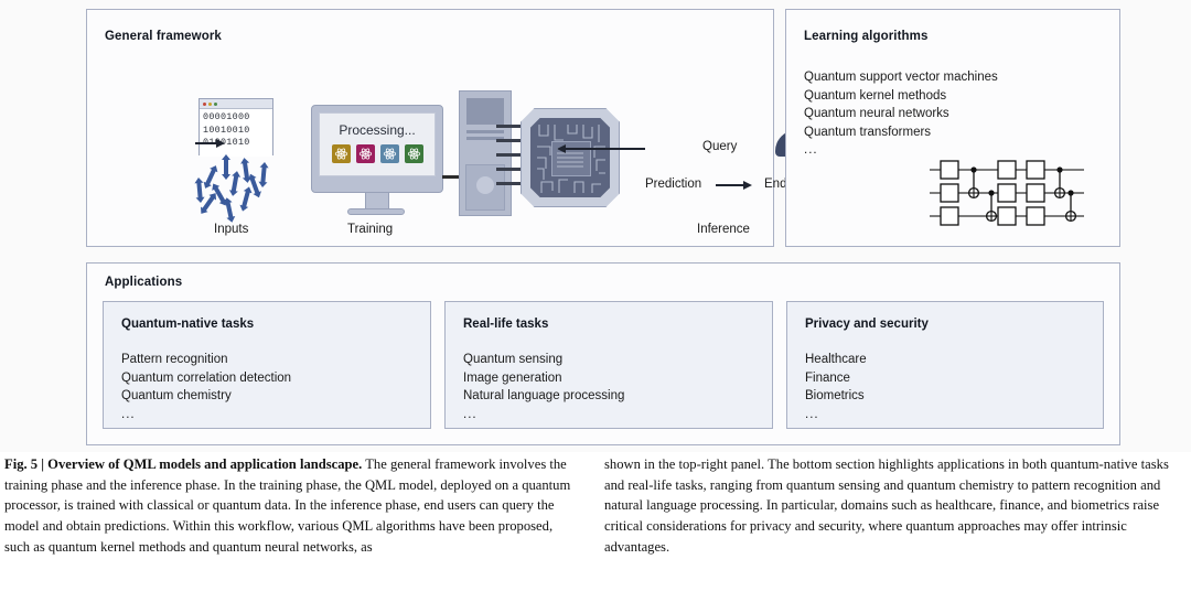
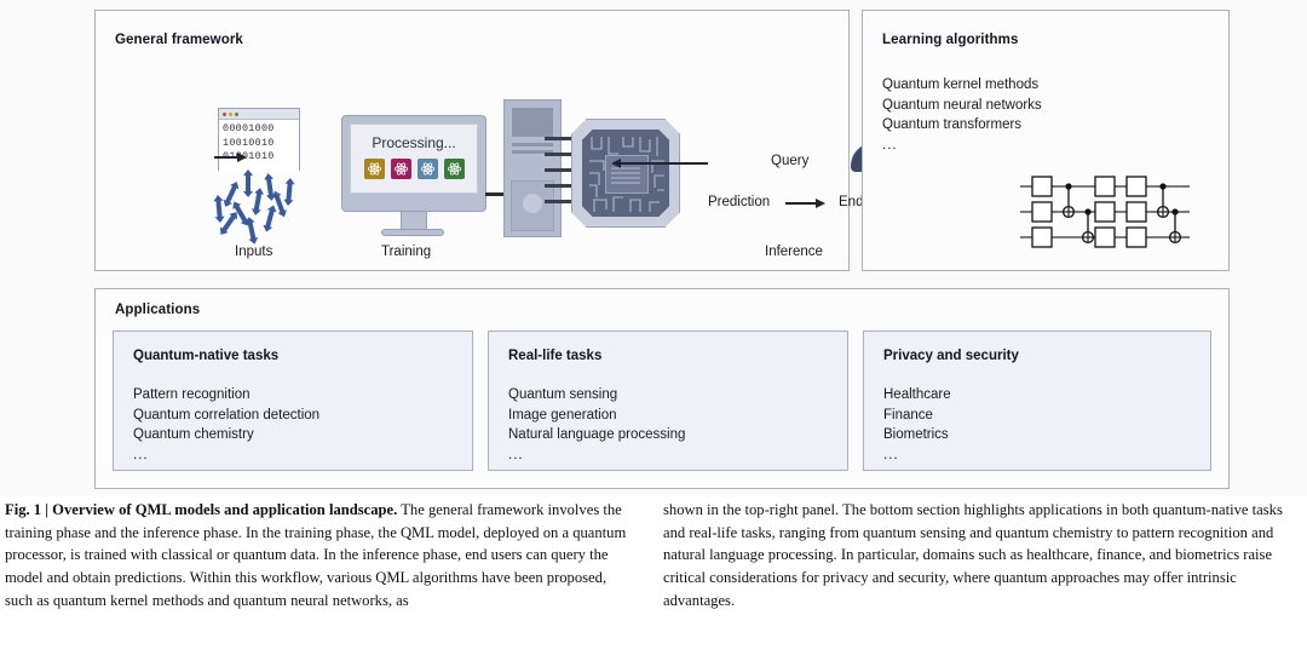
  General framework
  00001000
  10010010
  Processing...
  Inputs
  Training
  Query
  Prediction
  Inference
  Learning algorithms
- Quantum support vector machines
  Quantum kernel methods
  Quantum neural networks
  Quantum transformers
  ...
  Applications
  Quantum-native tasks
  Pattern recognition
  Quantum correlation detection
  Quantum chemistry
  ...
  Real-life tasks
  Quantum sensing
  Image generation
  Natural language processing
  ...
  Privacy and security
  Healthcare
  Finance
  Biometrics
  ...
- Fig. 5 | Overview of QML models and application landscape. The general framework involves the training phase and the inference phase. In the training phase, the QML model, deployed on a quantum processor, is trained with classical or quantum data. In the inference phase, end users can query the model and obtain predictions. Within this workflow, various QML algorithms have been proposed, such as quantum kernel methods and quantum neural networks, as
+ Fig. 1 | Overview of QML models and application landscape. The general framework involves the training phase and the inference phase. In the training phase, the QML model, deployed on a quantum processor, is trained with classical or quantum data. In the inference phase, end users can query the model and obtain predictions. Within this workflow, various QML algorithms have been proposed, such as quantum kernel methods and quantum neural networks, as
  shown in the top-right panel. The bottom section highlights applications in both quantum-native tasks and real-life tasks, ranging from quantum sensing and quantum chemistry to pattern recognition and natural language processing. In particular, domains such as healthcare, finance, and biometrics raise critical considerations for privacy and security, where quantum approaches may offer intrinsic advantages.
